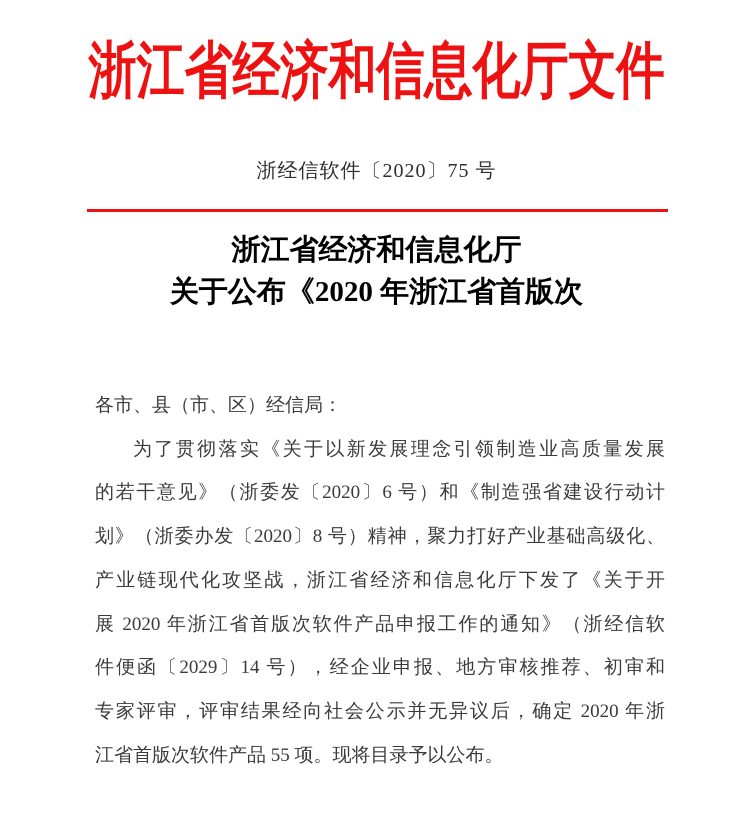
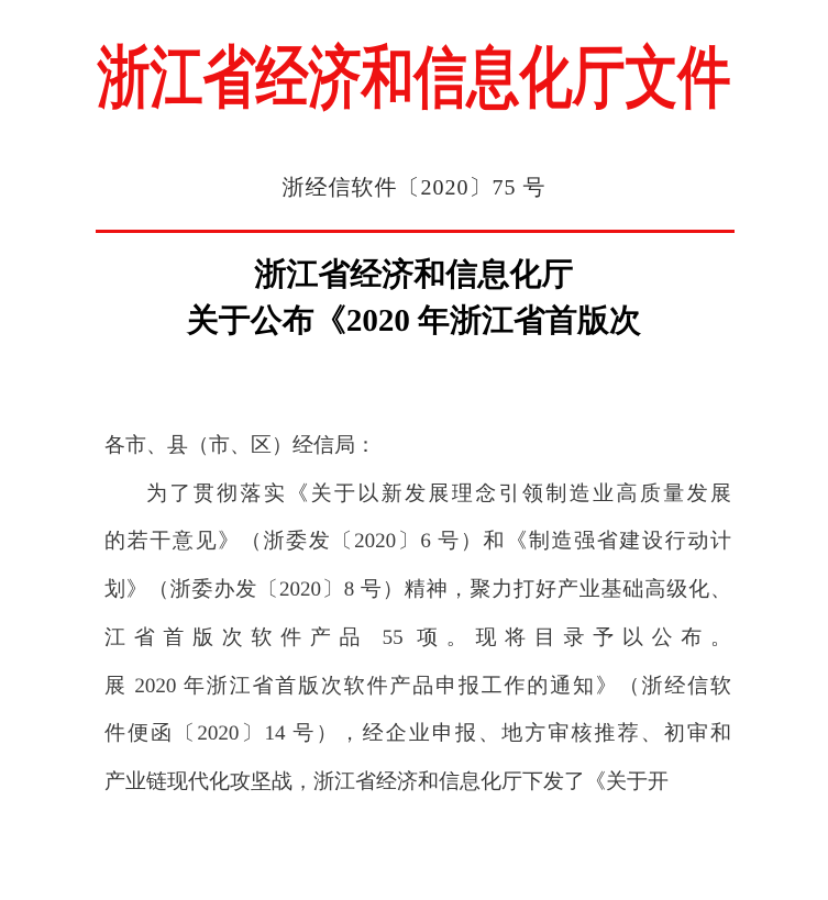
  浙江省经济和信息化厅文件
  浙经信软件〔2020〕75 号
  浙江省经济和信息化厅
  关于公布《2020 年浙江省首版次
  各市、县（市、区）经信局：
  为了贯彻落实《关于以新发展理念引领制造业高质量发展
  的若干意见》（浙委发〔2020〕6 号）和《制造强省建设行动计
  划》（浙委办发〔2020〕8 号）精神，聚力打好产业基础高级化、
- 产业链现代化攻坚战，浙江省经济和信息化厅下发了《关于开
+ 江省首版次软件产品 55 项。现将目录予以公布。
  展 2020 年浙江省首版次软件产品申报工作的通知》（浙经信软
- 件便函〔2029〕14 号），经企业申报、地方审核推荐、初审和
+ 件便函〔2020〕14 号），经企业申报、地方审核推荐、初审和
- 专家评审，评审结果经向社会公示并无异议后，确定 2020 年浙
- 江省首版次软件产品 55 项。现将目录予以公布。
+ 产业链现代化攻坚战，浙江省经济和信息化厅下发了《关于开
